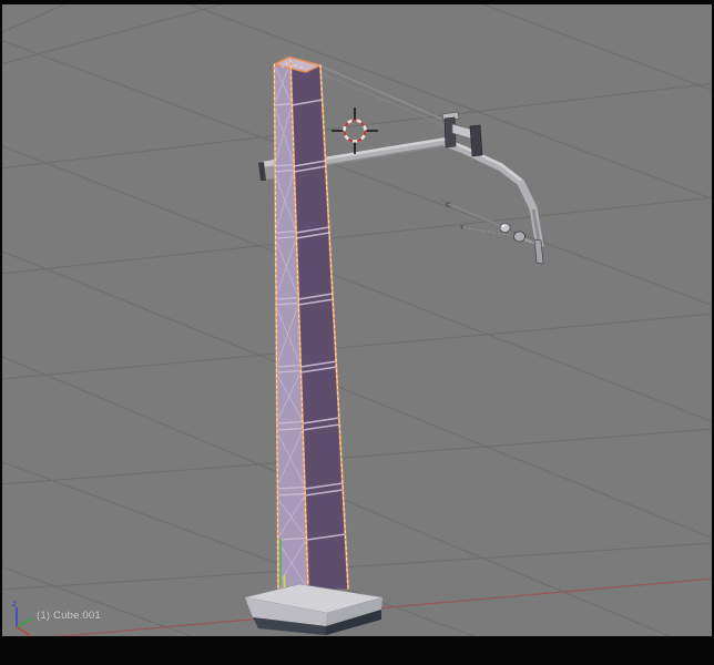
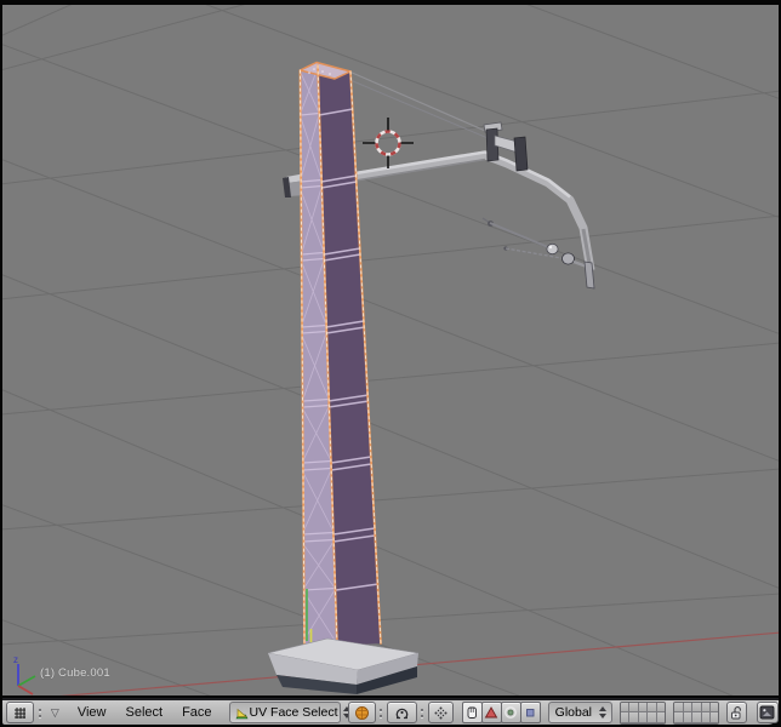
  z
  (1) Cube.001
+ ▽
+ View
+ Select
+ Face
+ UV Face Select
+ Global
